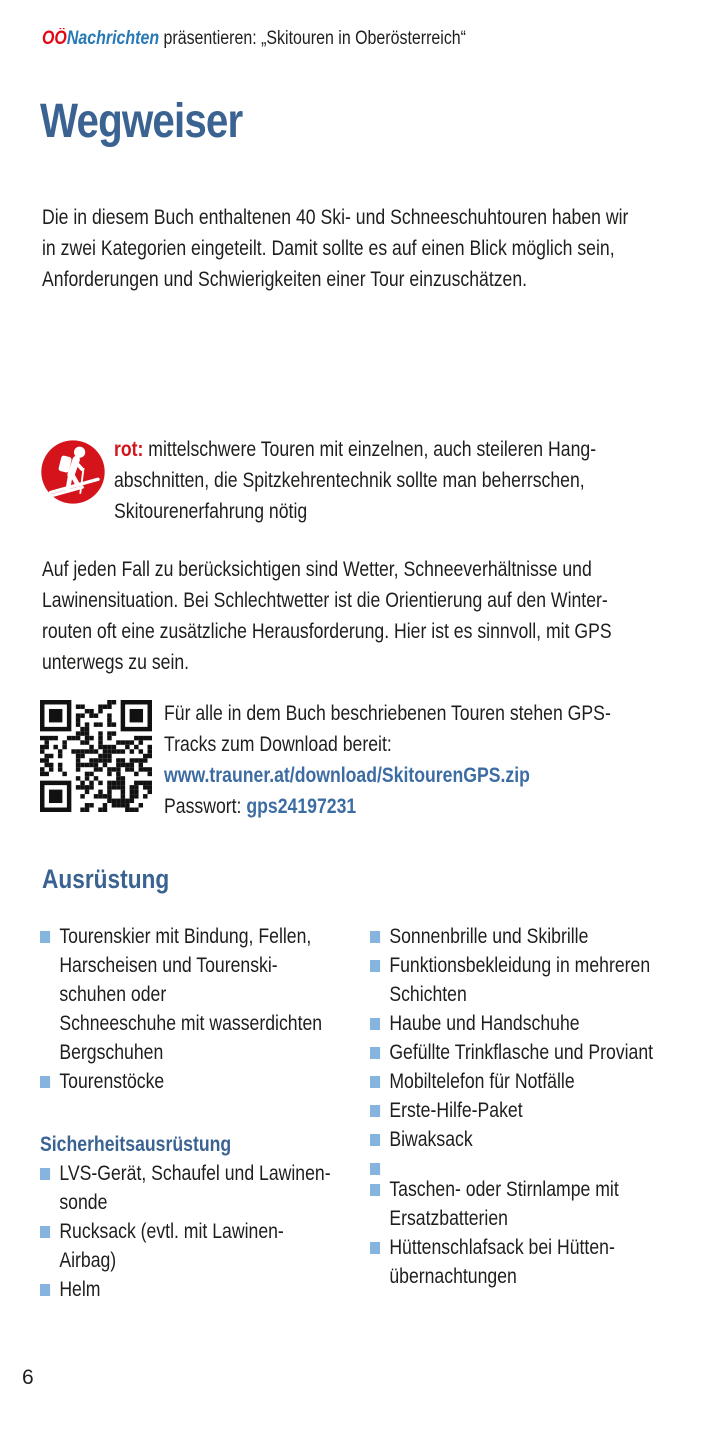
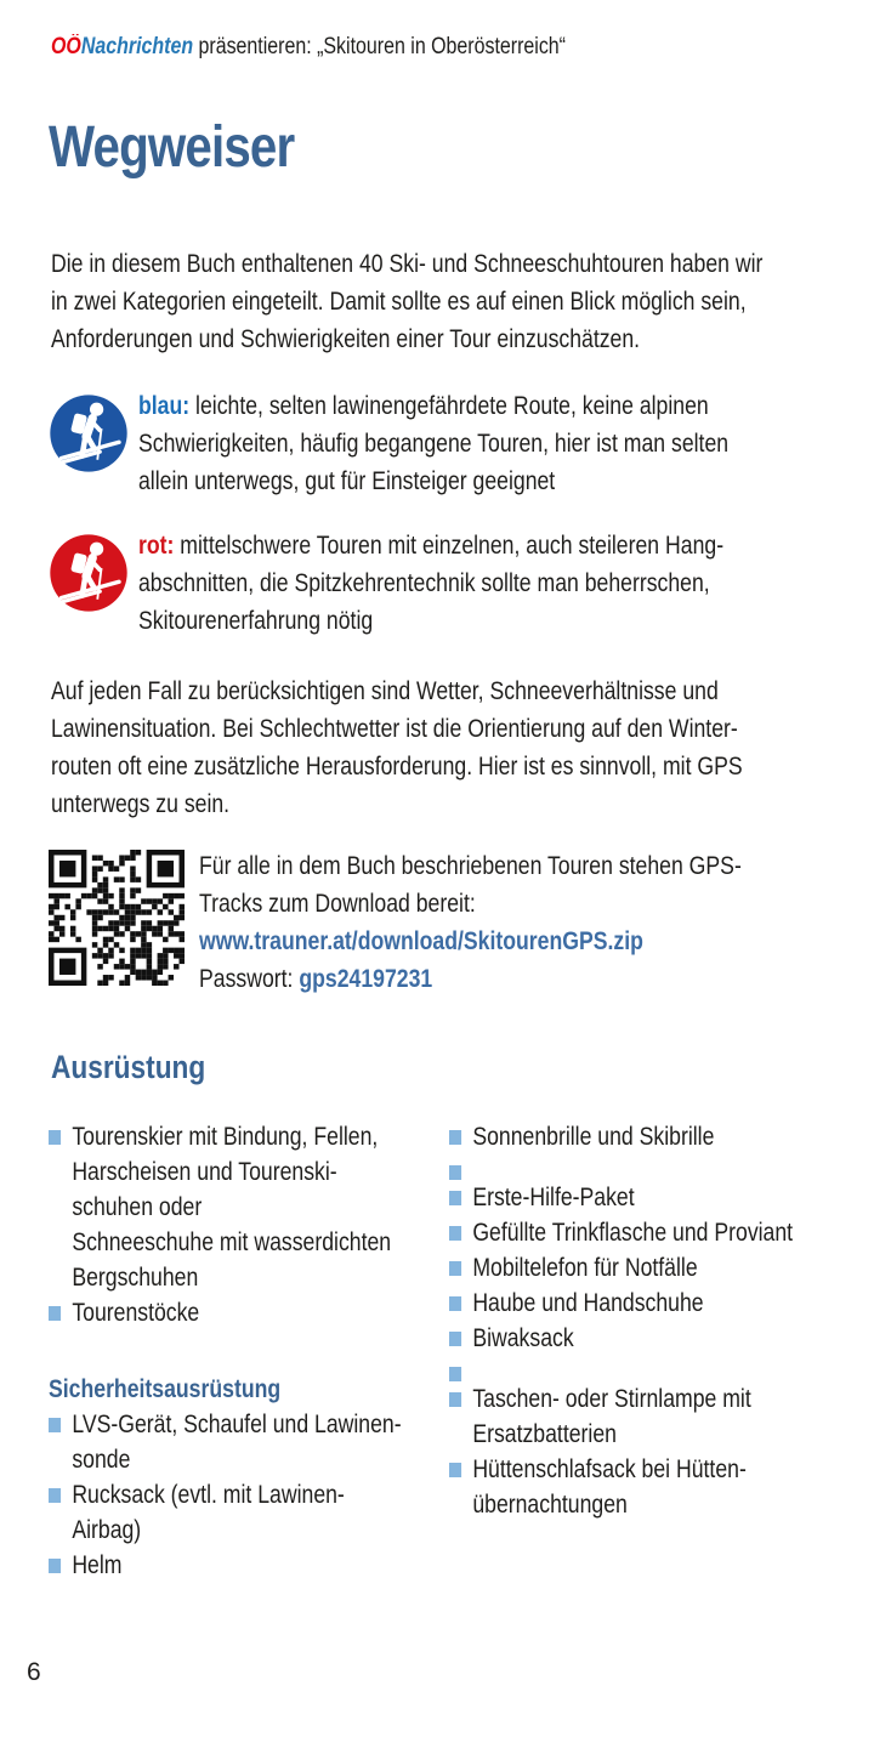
  OÖNachrichten präsentieren: „Skitouren in Oberösterreich“
  Wegweiser
  Die in diesem Buch enthaltenen 40 Ski- und Schneeschuhtouren haben wir
  in zwei Kategorien eingeteilt. Damit sollte es auf einen Blick möglich sein,
  Anforderungen und Schwierigkeiten einer Tour einzuschätzen.
+ blau: leichte, selten lawinengefährdete Route, keine alpinen
+ Schwierigkeiten, häufig begangene Touren, hier ist man selten
+ allein unterwegs, gut für Einsteiger geeignet
  rot: mittelschwere Touren mit einzelnen, auch steileren Hang-
  abschnitten, die Spitzkehrentechnik sollte man beherrschen,
  Skitourenerfahrung nötig
  Auf jeden Fall zu berücksichtigen sind Wetter, Schneeverhältnisse und
  Lawinensituation. Bei Schlechtwetter ist die Orientierung auf den Winter-
  routen oft eine zusätzliche Herausforderung. Hier ist es sinnvoll, mit GPS
  unterwegs zu sein.
  Für alle in dem Buch beschriebenen Touren stehen GPS-
  Tracks zum Download bereit: www.trauner.at/download/SkitourenGPS.zip Passwort: gps24197231
  Ausrüstung
  Tourenskier mit Bindung, Fellen,
  Harscheisen und Tourenski-
  schuhen oder
  Schneeschuhe mit wasserdichten
  Bergschuhen
  Tourenstöcke
  Sicherheitsausrüstung
  LVS-Gerät, Schaufel und Lawinen-
  sonde
  Rucksack (evtl. mit Lawinen-
  Airbag)
  Helm
  Sonnenbrille und Skibrille
- Funktionsbekleidung in mehreren
- Schichten
- Haube und Handschuhe
+ Erste-Hilfe-Paket
  Gefüllte Trinkflasche und Proviant
  Mobiltelefon für Notfälle
- Erste-Hilfe-Paket
+ Haube und Handschuhe
  Biwaksack
  Taschen- oder Stirnlampe mit
  Ersatzbatterien
  Hüttenschlafsack bei Hütten-
  übernachtungen
  6
